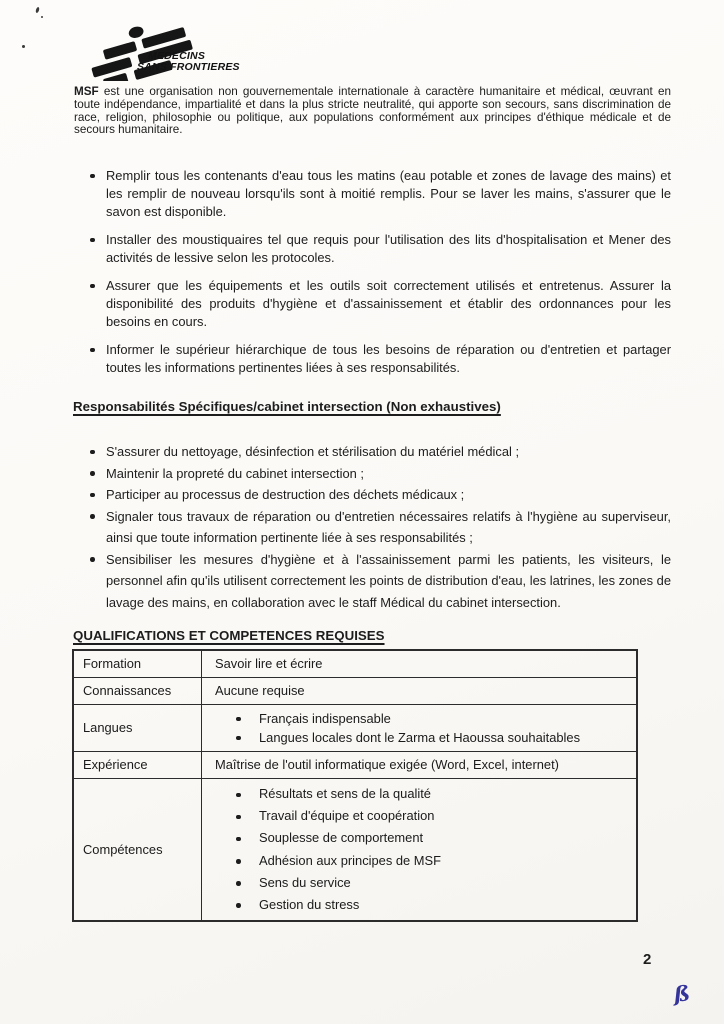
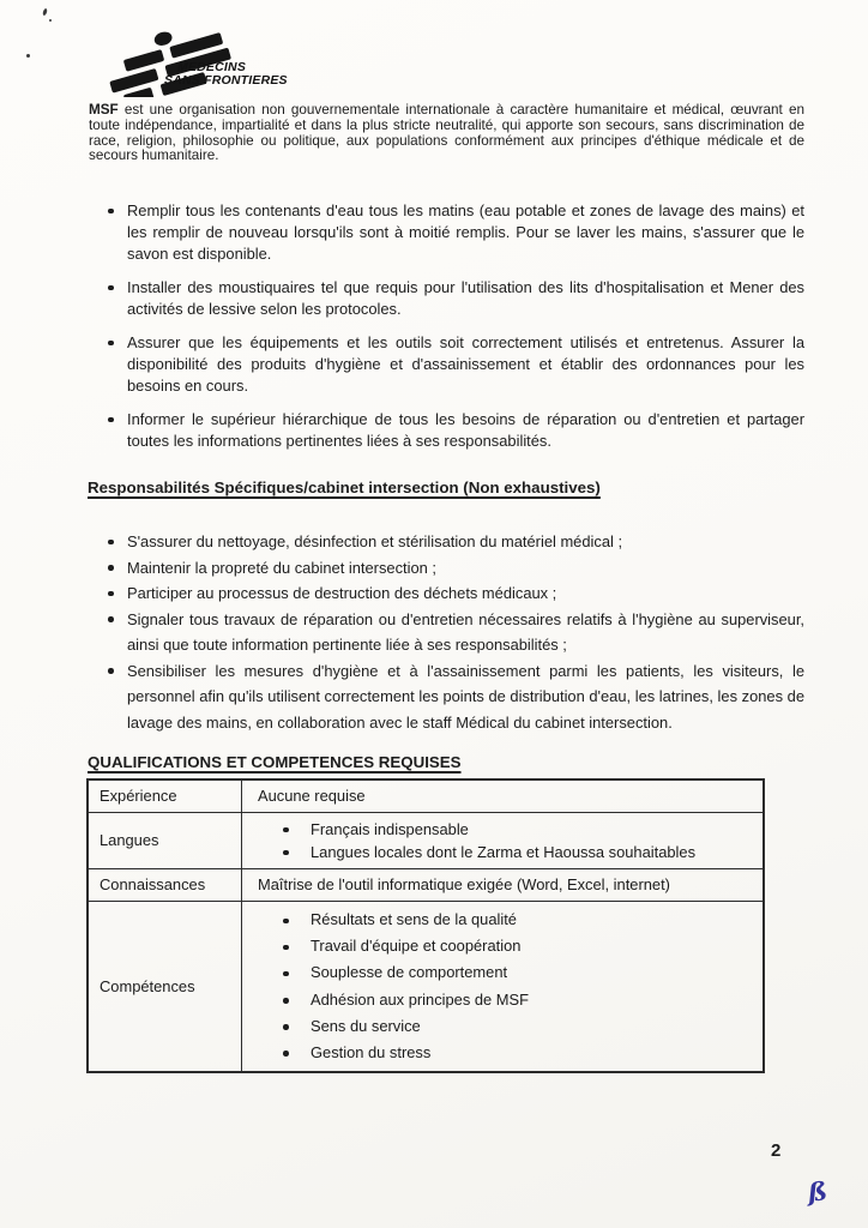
  MEDECINS
  SANS FRONTIERES
  MSF est une organisation non gouvernementale internationale à caractère humanitaire et médical, œuvrant en toute indépendance, impartialité et dans la plus stricte neutralité, qui apporte son secours, sans discrimination de race, religion, philosophie ou politique, aux populations conformément aux principes d'éthique médicale et de secours humanitaire.
  Remplir tous les contenants d'eau tous les matins (eau potable et zones de lavage des mains) et les remplir de nouveau lorsqu'ils sont à moitié remplis. Pour se laver les mains, s'assurer que le savon est disponible.
  Installer des moustiquaires tel que requis pour l'utilisation des lits d'hospitalisation et Mener des activités de lessive selon les protocoles.
  Assurer que les équipements et les outils soit correctement utilisés et entretenus. Assurer la disponibilité des produits d'hygiène et d'assainissement et établir des ordonnances pour les besoins en cours.
  Informer le supérieur hiérarchique de tous les besoins de réparation ou d'entretien et partager toutes les informations pertinentes liées à ses responsabilités.
  Responsabilités Spécifiques/cabinet intersection (Non exhaustives)
  S'assurer du nettoyage, désinfection et stérilisation du matériel médical ;
  Maintenir la propreté du cabinet intersection ;
  Participer au processus de destruction des déchets médicaux ;
  Signaler tous travaux de réparation ou d'entretien nécessaires relatifs à l'hygiène au superviseur, ainsi que toute information pertinente liée à ses responsabilités ;
  Sensibiliser les mesures d'hygiène et à l'assainissement parmi les patients, les visiteurs, le personnel afin qu'ils utilisent correctement les points de distribution d'eau, les latrines, les zones de lavage des mains, en collaboration avec le staff Médical du cabinet intersection.
  QUALIFICATIONS ET COMPETENCES REQUISES
- Formation	Savoir lire et écrire
- Connaissances	Aucune requise
+ Expérience	Aucune requise
  Langues	Français indispensable Langues locales dont le Zarma et Haoussa souhaitables
- Expérience	Maîtrise de l'outil informatique exigée (Word, Excel, internet)
+ Connaissances	Maîtrise de l'outil informatique exigée (Word, Excel, internet)
  Compétences	Résultats et sens de la qualité Travail d'équipe et coopération Souplesse de comportement Adhésion aux principes de MSF Sens du service Gestion du stress
  2
